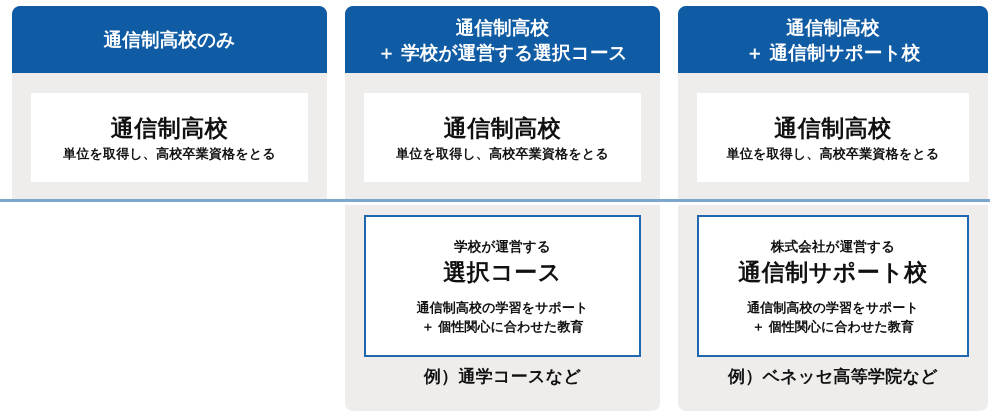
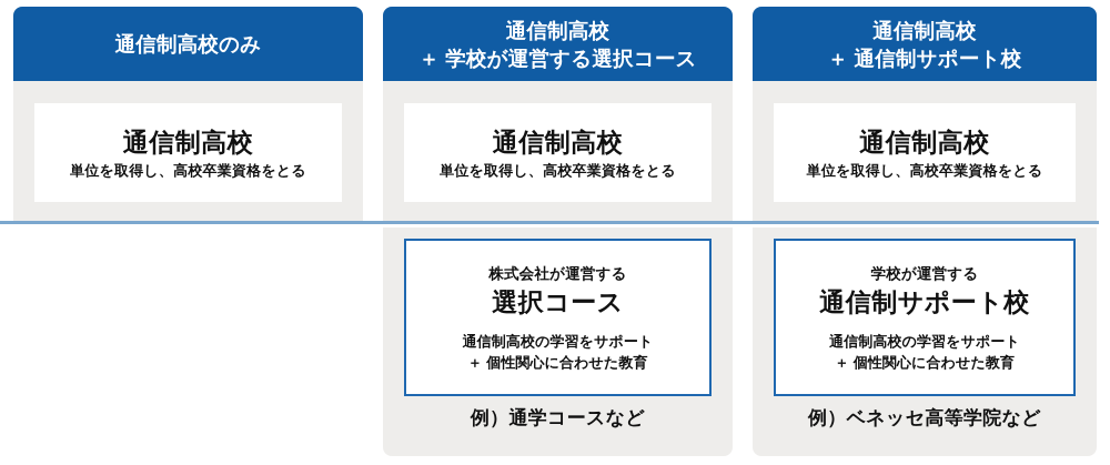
  通信制高校のみ
  通信制高校
  単位を取得し、高校卒業資格をとる
  通信制高校
  ＋ 学校が運営する選択コース
  通信制高校
  単位を取得し、高校卒業資格をとる
  通信制高校
  ＋ 通信制サポート校
  通信制高校
  単位を取得し、高校卒業資格をとる
- 学校が運営する
+ 株式会社が運営する
  選択コース
  通信制高校の学習をサポート
  ＋ 個性関心に合わせた教育
  例）通学コースなど
- 株式会社が運営する
+ 学校が運営する
  通信制サポート校
  通信制高校の学習をサポート
  ＋ 個性関心に合わせた教育
  例）ベネッセ高等学院など
